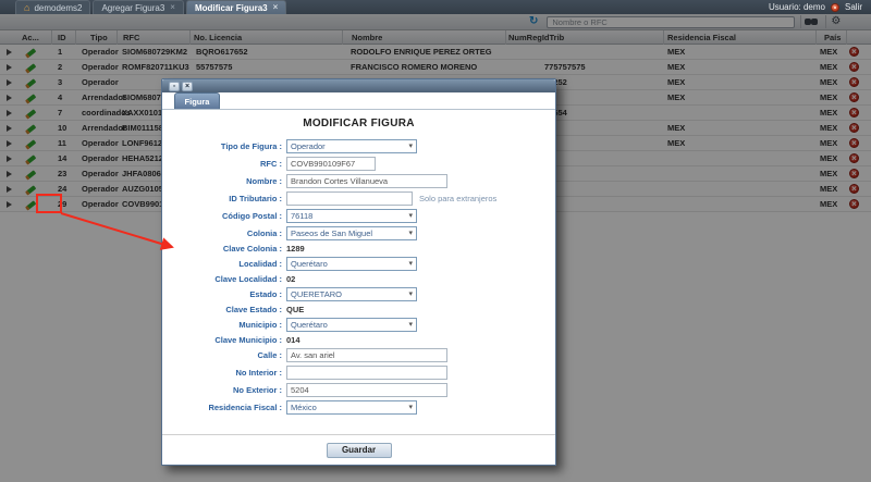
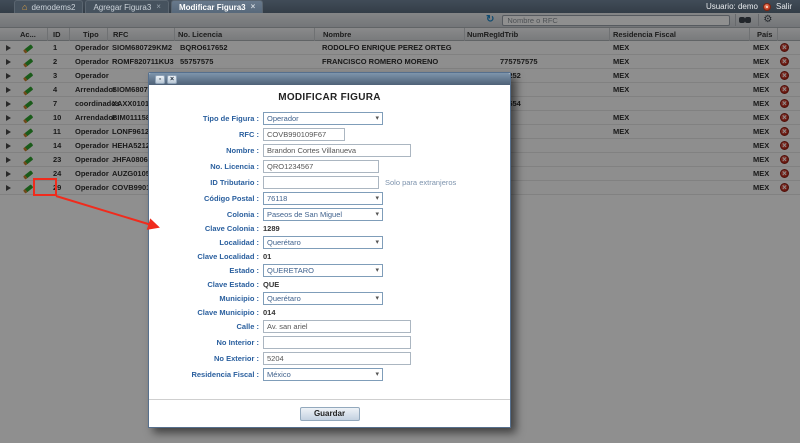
  ⌂
  demodems2
  Agregar Figura3
  ×
  Modificar Figura3
  ×
  Usuario: demo
  Salir
  ↻
  Nombre o RFC
  ⚙
  Ac...
  ID
  Tipo
  RFC
  No. Licencia
  Nombre
  NumRegIdTrib
  Residencia Fiscal
  País
  1
  Operador
  SIOM680729KM2
  BQRO617652
  RODOLFO ENRIQUE PEREZ ORTEG
  MEX
  MEX
  2
  Operador
  ROMF820711KU3
  55757575
  FRANCISCO ROMERO MORENO
  775757575
  MEX
  MEX
  3
  Operador
  MEX
  MEX
  4
  Arrendad
  SIOM6807
  MEX
  MEX
  7
  coordina
  MEX
  10
  Arrendad
  MEX
  MEX
  11
  Operador
  MEX
  MEX
  14
  Operador
  MEX
  23
  Operador
  MEX
  24
  Operador
  MEX
  29
  Operador
  MEX
- Figura
  MODIFICAR FIGURA
  Tipo de Figura :
  Operador
  RFC :
  COVB990109F67
  Nombre :
  Brandon Cortes Villanueva
+ No. Licencia :
+ QRO1234567
  ID Tributario :
  Solo para extranjeros
  Código Postal :
  76118
  Colonia :
  Paseos de San Miguel
  Clave Colonia :
  1289
  Localidad :
  Querétaro
  Clave Localidad :
- 02
+ 01
  Estado :
  QUERETARO
  Clave Estado :
  QUE
  Municipio :
  Querétaro
  Clave Municipio :
  014
  Calle :
  Av. san ariel
  No Interior :
  No Exterior :
  5204
  Residencia Fiscal :
  México
  Guardar
